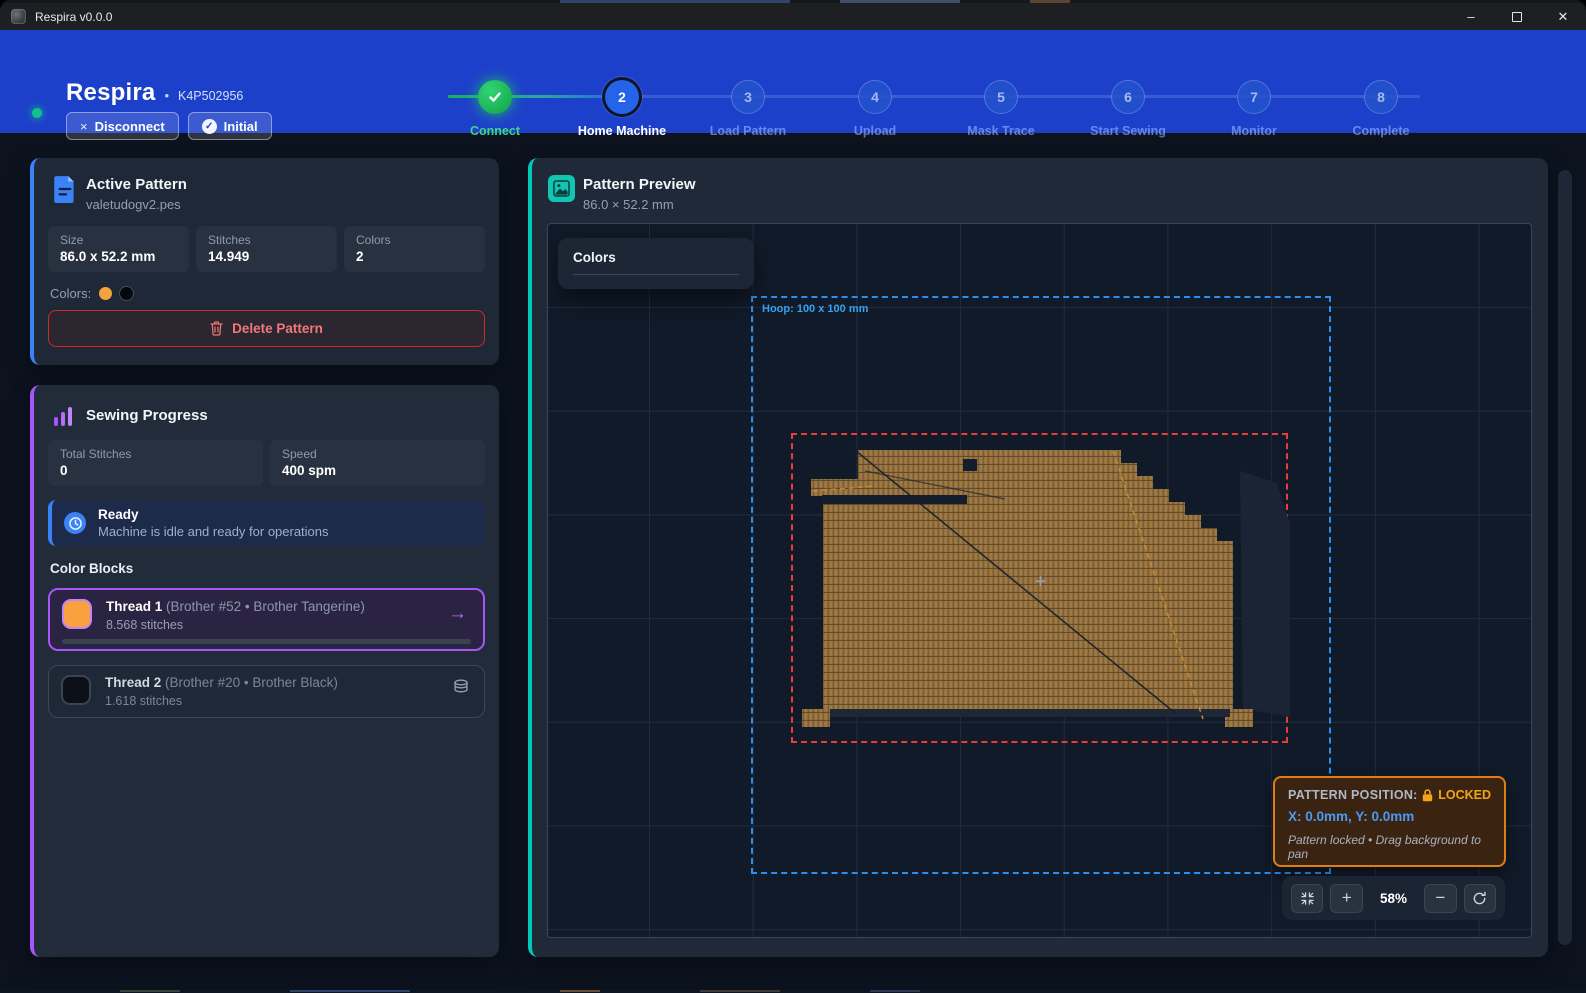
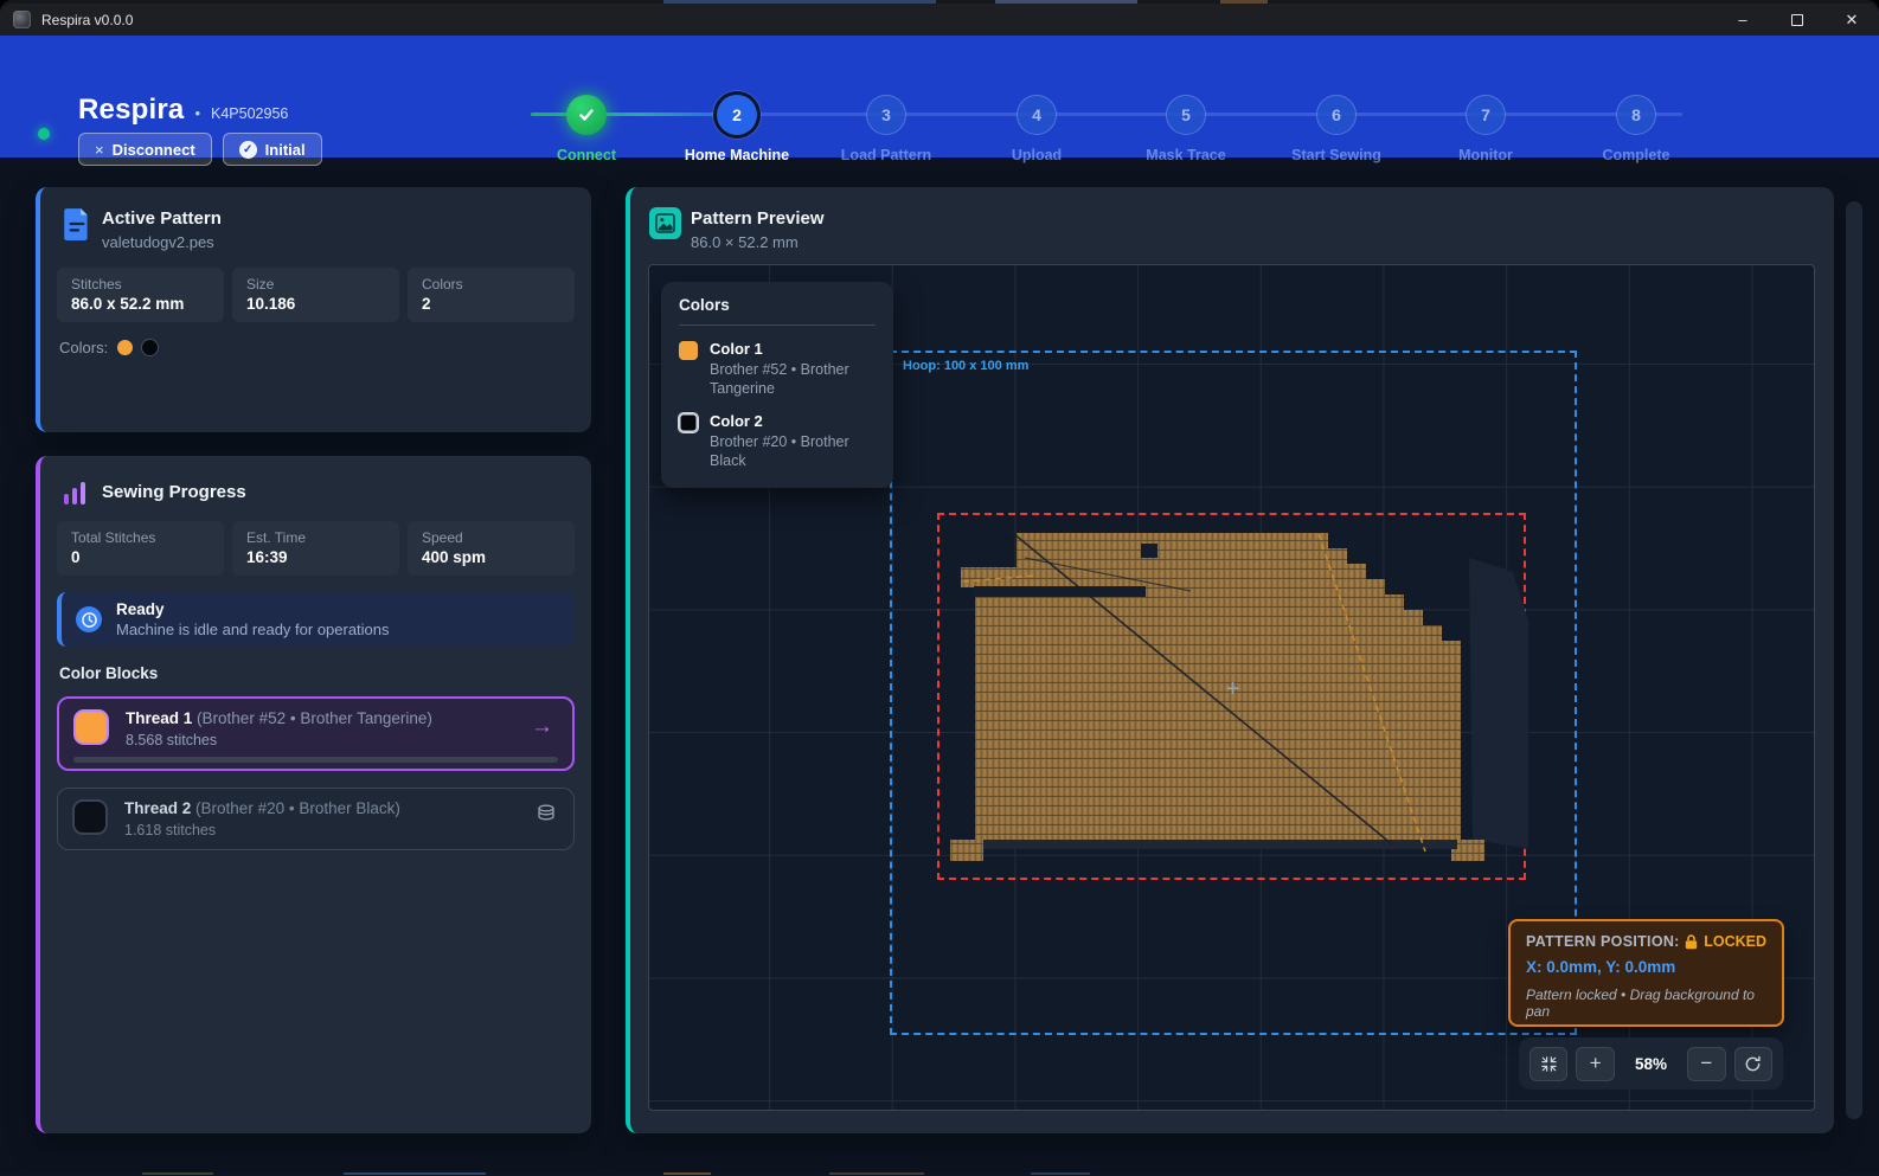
  Respira v0.0.0
  –
  ✕
  Respira
  •
  K4P502956
  ×
  Disconnect
  ✓
  Initial
  Connect
  2
  Home Machine
  3
  Load Pattern
  4
  Upload
  5
  Mask Trace
  6
  Start Sewing
  7
  Monitor
  8
  Complete
  Active Pattern
  valetudogv2.pes
- Size
+ Stitches
  86.0 x 52.2 mm
- Stitches
+ Size
- 14.949
+ 10.186
  Colors
  2
  Colors:
- Delete Pattern
  Sewing Progress
  Total Stitches
  0
+ Est. Time
+ 16:39
  Speed
  400 spm
  Ready
  Machine is idle and ready for operations
  Color Blocks
  Thread 1 (Brother #52 • Brother Tangerine)
  8.568 stitches
  →
  Thread 2 (Brother #20 • Brother Black)
  1.618 stitches
  Pattern Preview
  86.0 × 52.2 mm
  Hoop: 100 x 100 mm
  +
  Colors
+ Color 1
+ Brother #52 • Brother Tangerine
+ Color 2
+ Brother #20 • Brother Black
  PATTERN POSITION:
  LOCKED
  X: 0.0mm, Y: 0.0mm
  Pattern locked • Drag background to pan
  +
  58%
  −
